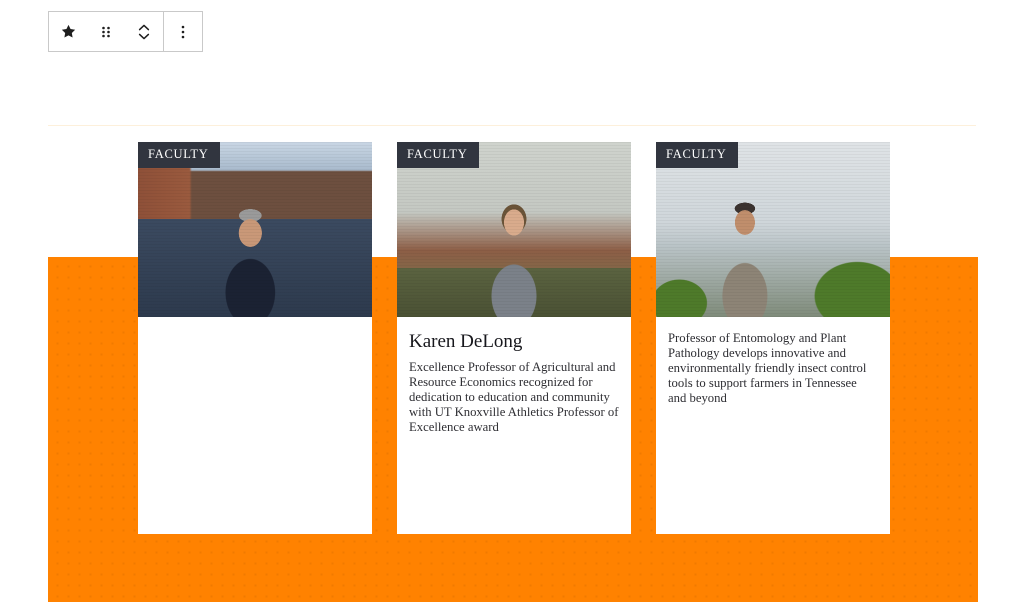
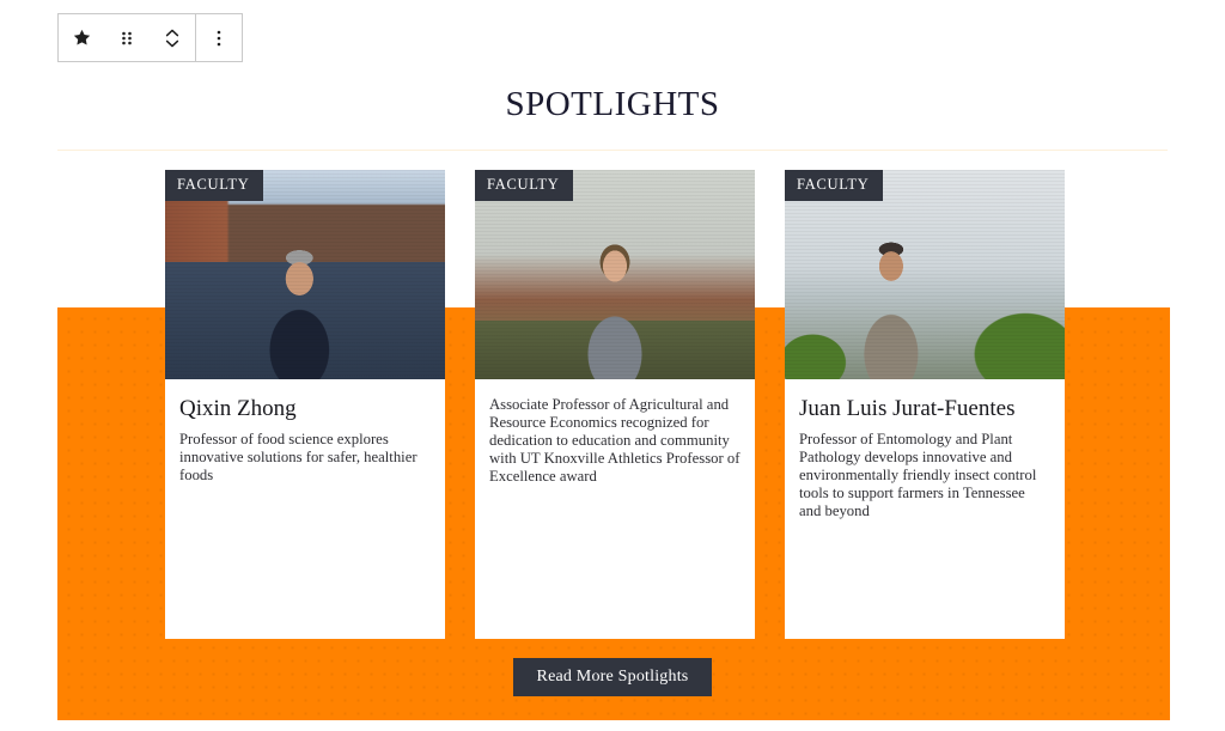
+ SPOTLIGHTS
  FACULTY
+ Qixin Zhong
+ Professor of food science explores innovative solutions for safer, healthier foods
  FACULTY
- Karen DeLong
- Excellence Professor of Agricultural and Resource Economics recognized for dedication to education and community with UT Knoxville Athletics Professor of Excellence award
+ Associate Professor of Agricultural and Resource Economics recognized for dedication to education and community with UT Knoxville Athletics Professor of Excellence award
  FACULTY
+ Juan Luis Jurat-Fuentes
  Professor of Entomology and Plant Pathology develops innovative and environmentally friendly insect control tools to support farmers in Tennessee and beyond
+ Read More Spotlights
